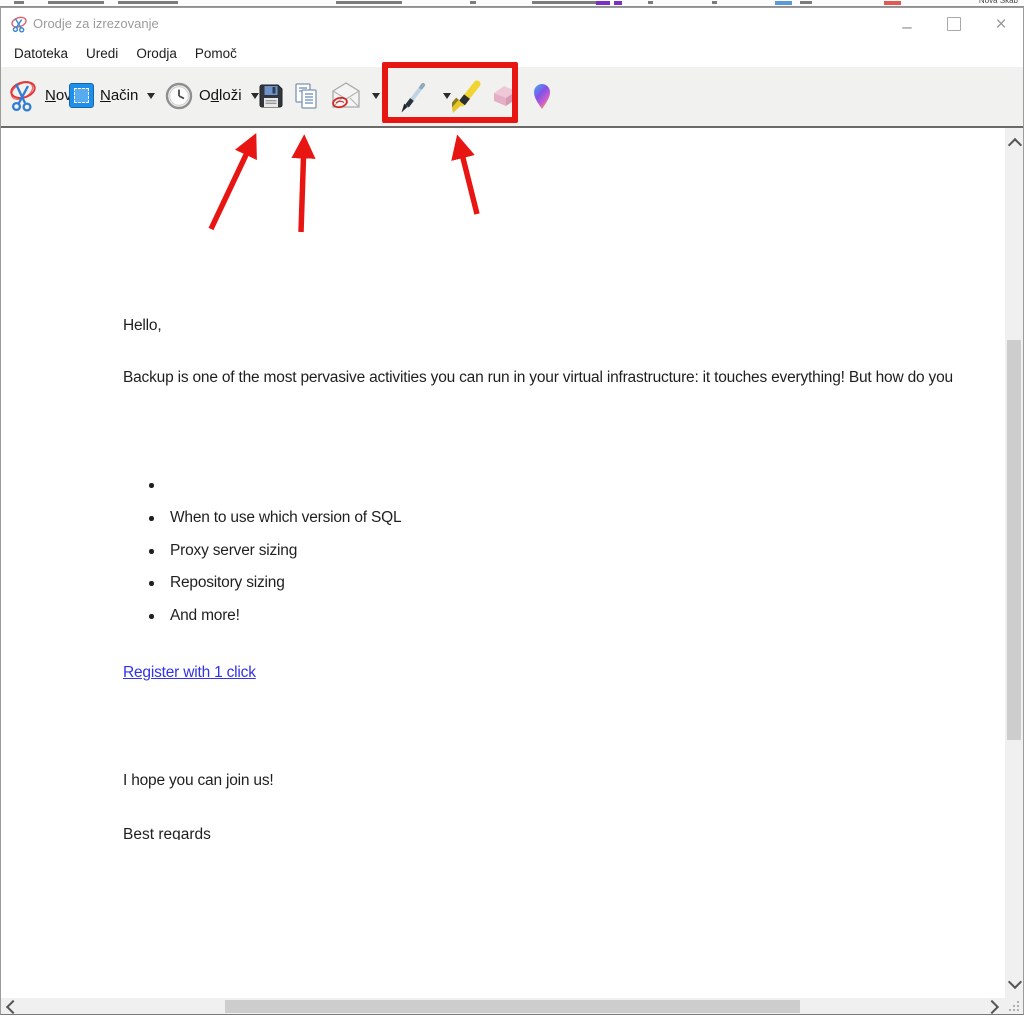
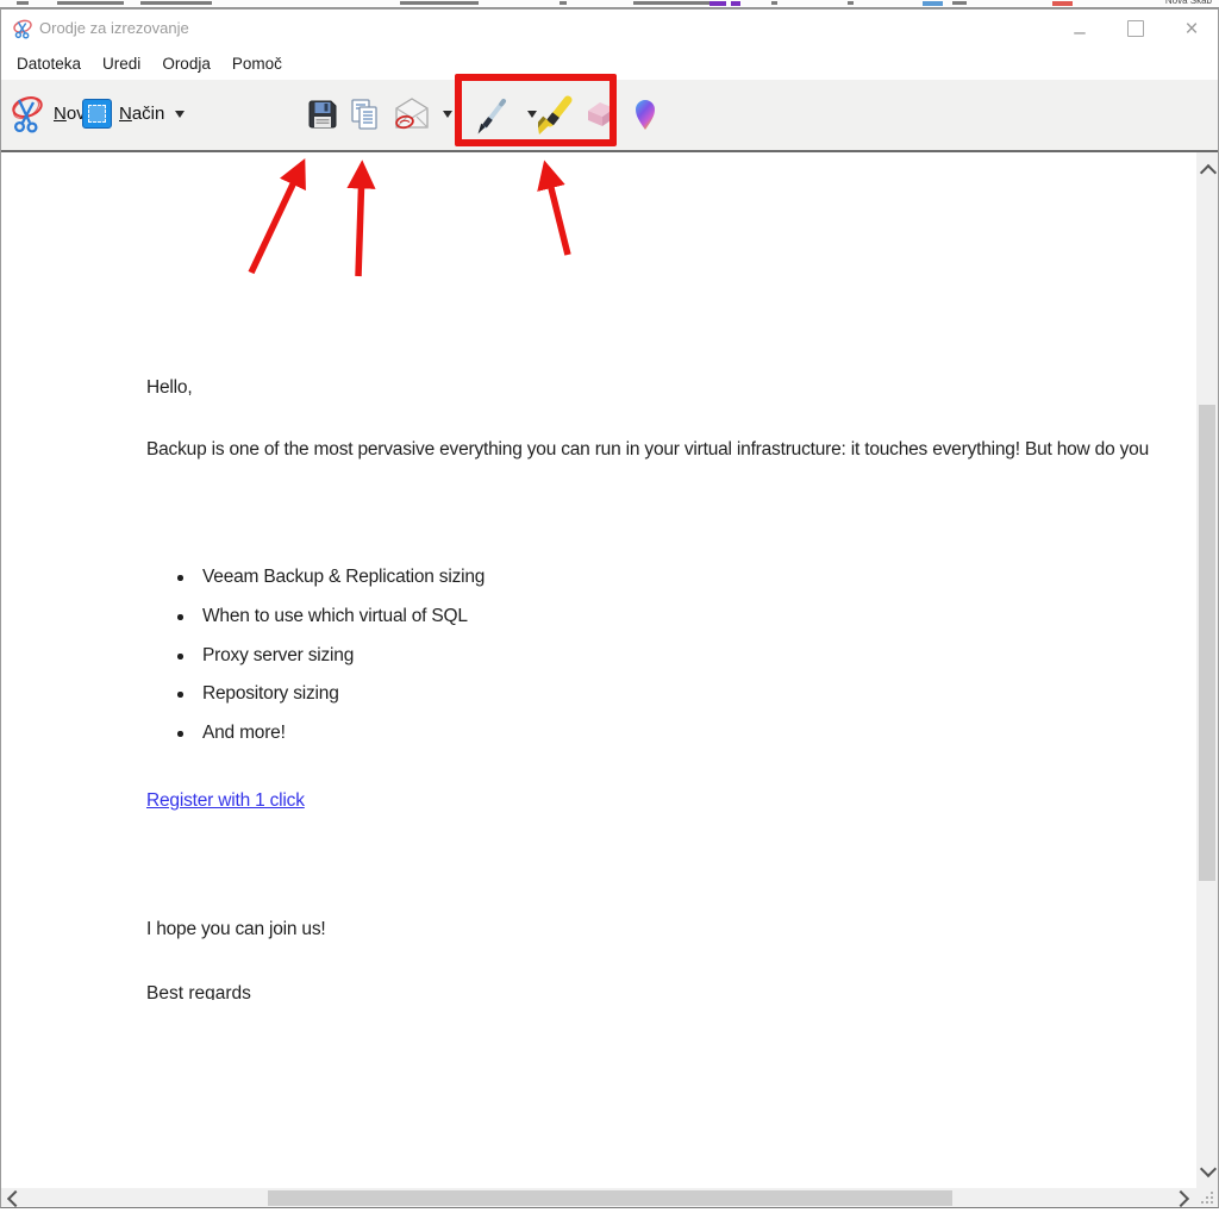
  Nova Skab
  Orodje za izrezovanje
  –
  ×
  Datoteka
  Uredi
  Orodja
  Pomoč
  Nov
  Način
- Odloži
  Hello,
- Backup is one of the most pervasive activities you can run in your virtual infrastructure: it touches everything! But how do you
+ Backup is one of the most pervasive everything you can run in your virtual infrastructure: it touches everything! But how do you
+ Veeam Backup & Replication sizing
- When to use which version of SQL
+ When to use which virtual of SQL
  Proxy server sizing
  Repository sizing
  And more!
  Register with 1 click
  I hope you can join us!
  Best regards
